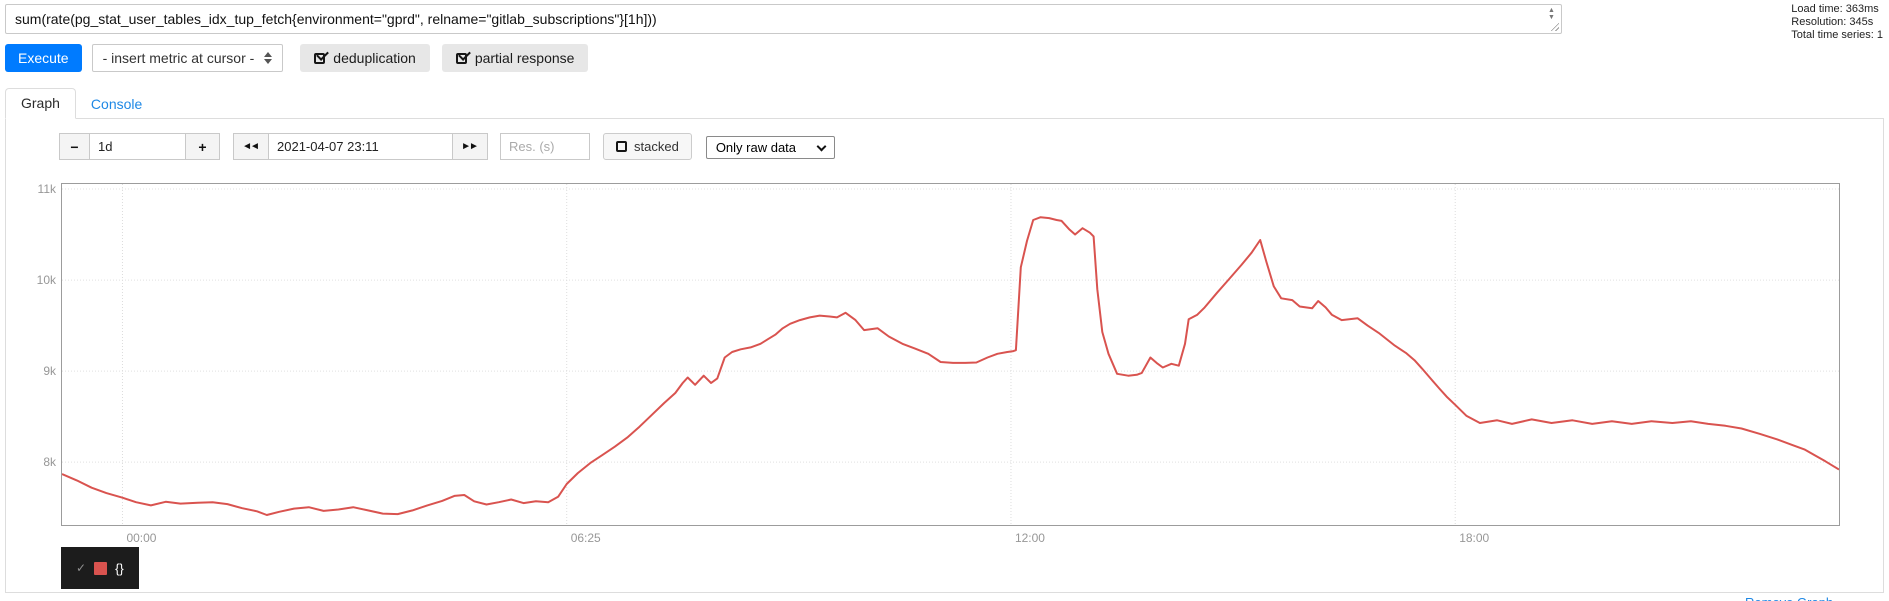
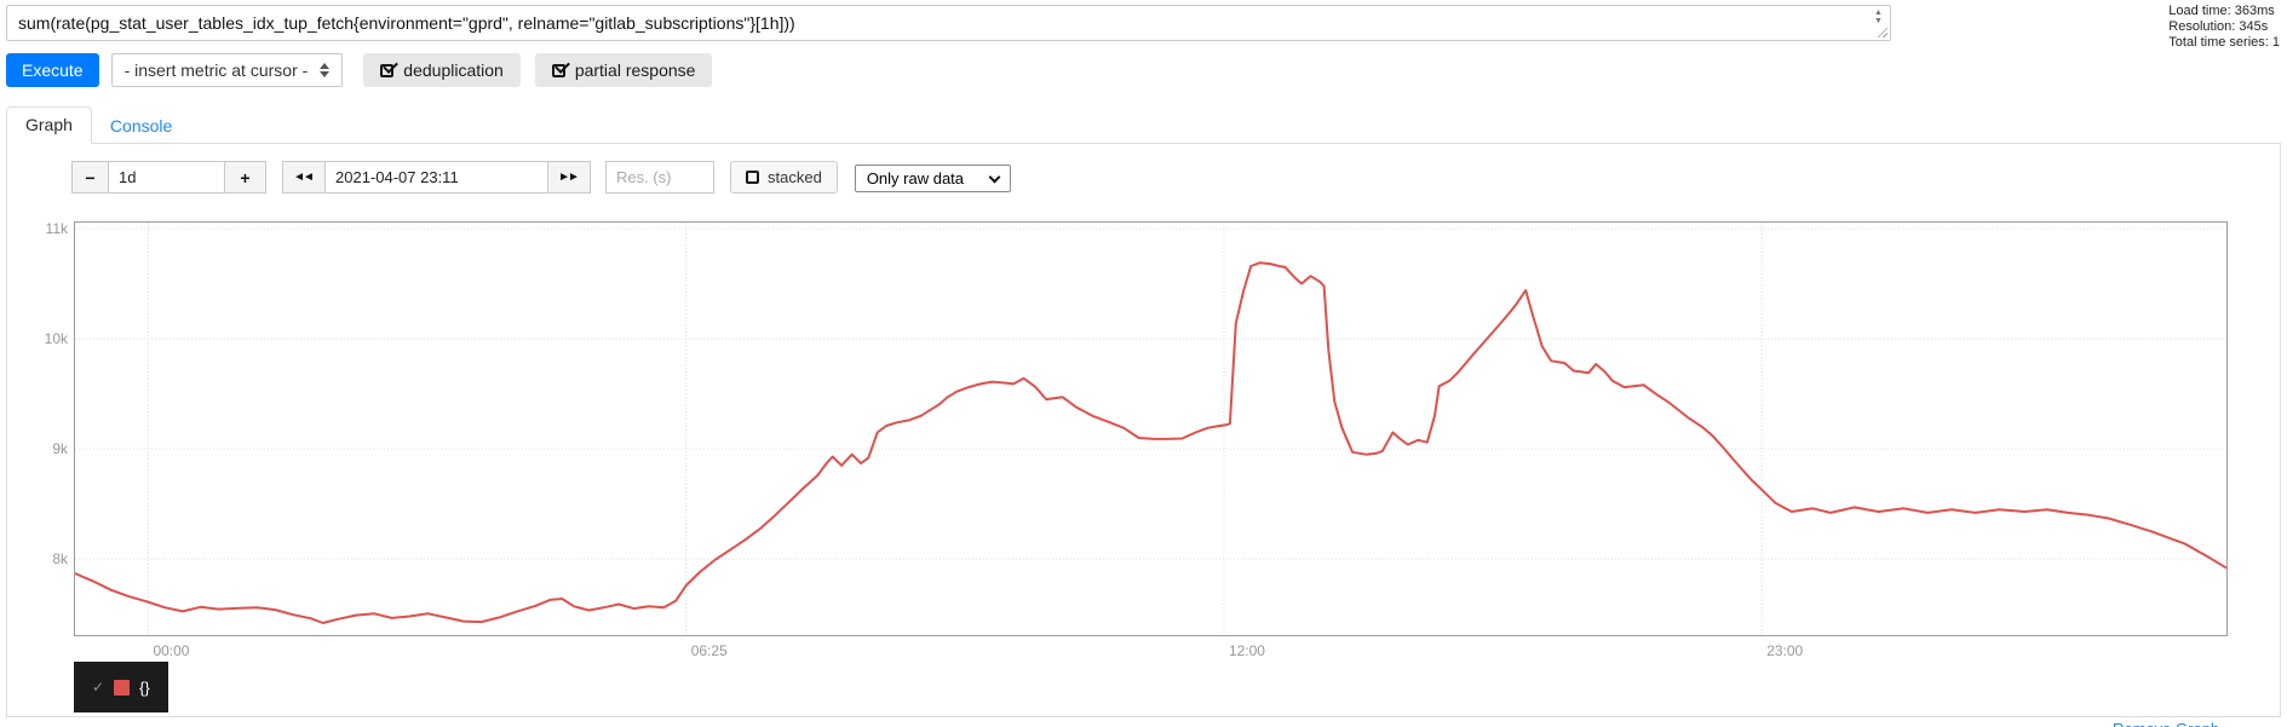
  sum(rate(pg_stat_user_tables_idx_tup_fetch{environment="gprd", relname="gitlab_subscriptions"}[1h]))
  Load time: 363ms
  Resolution: 345s
  Total time series: 1
  Execute
  - insert metric at cursor -
  deduplication
  partial response
  Graph
  Console
  −
  1d
  +
  ◄◄
  2021-04-07 23:11
  ►►
  Res. (s)
  stacked
  Only raw data
  8k
  9k
  10k
  11k
  00:00
  06:25
  12:00
- 18:00
+ 23:00
  ✓
  {}
